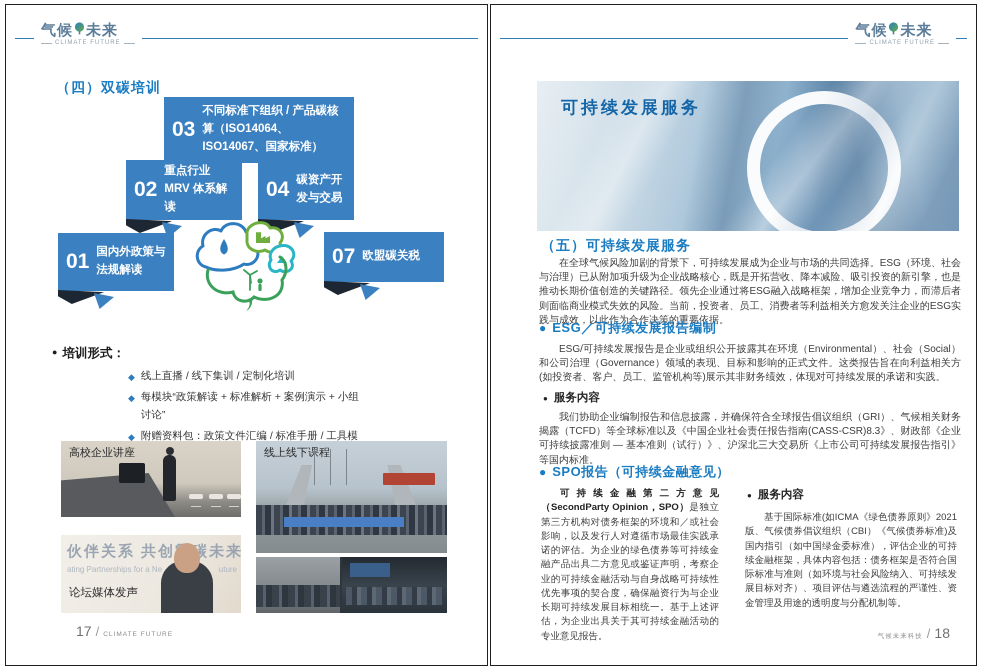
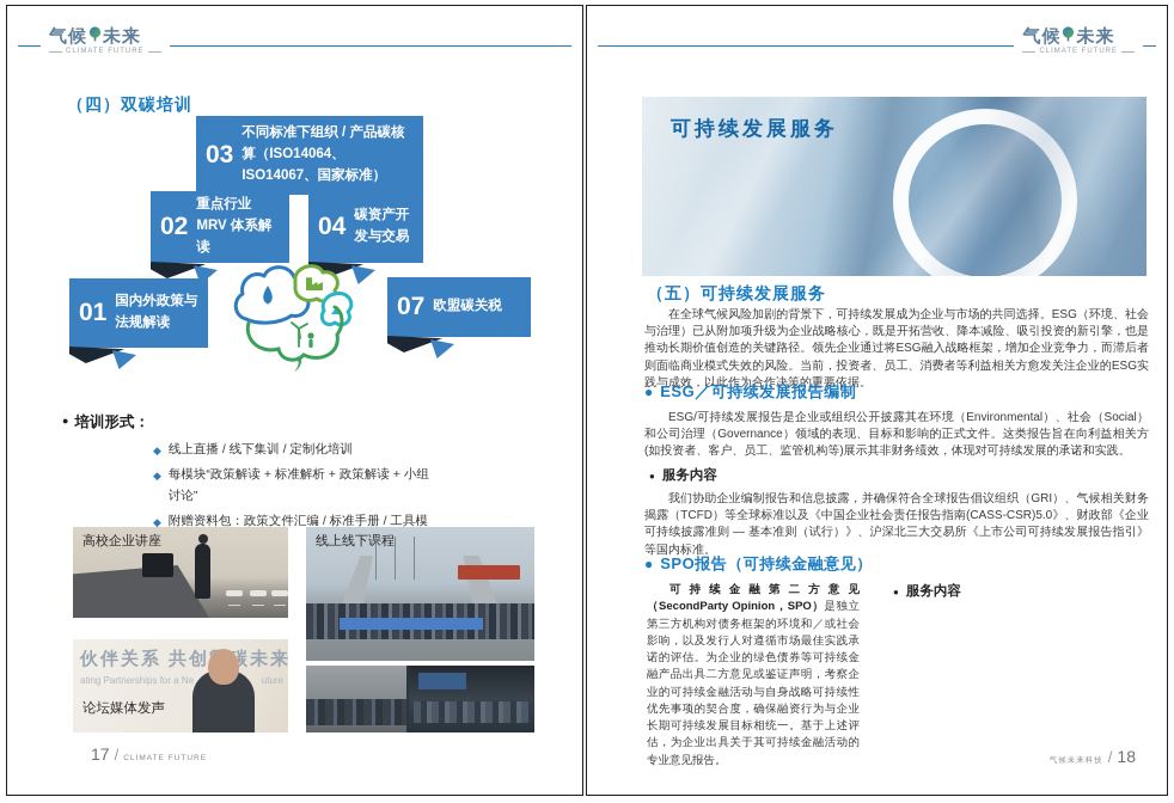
  气候
  未来
  （四）双碳培训
  03
  不同标准下组织 / 产品碳核算（ISO14064、ISO14067、国家标准）
  02
  重点行业 MRV 体系解读
  04
  碳资产开发与交易
  01
  国内外政策与法规解读
  07
  欧盟碳关税
  ● 培训形式：
  ◆
  线上直播 / 线下集训 / 定制化培训
  ◆
- 每模块“政策解读 + 标准解析 + 案例演示 + 小组讨论”
+ 每模块“政策解读 + 标准解析 + 政策解读 + 小组讨论”
  ◆
  附赠资料包：政策文件汇编 / 标准手册 / 工具模
  高校企业讲座
  线上线下程
  伙伴关系 共创碳未来
  ating Partnerships for a Ne
  uture
  论坛媒体发声
  17
  /
  气候
  未来
  可持续发展服务
  （五）可持续发展服务
  在全球气候风险加剧的背景下，可持续发展成为企业与市场的共同选择。ESG（环境、社会与治理）已从附加项升级为企业战略核心，既是开拓营收、降本减险、吸引投资的新引擎，也是推动长期价值创造的关键路径。领先企业通过将ESG融入战略框架，增加企业竞争力，而滞后者则面临商业模式失效的风险。当前，投资者、员工、消费者等利益相关方愈发关注企业的ESG实践与成效，以此作为合作决策的重要依据。
  ●
  ESG／可持续发展报告编制
  ESG/可持续发展报告是企业或组织公开披露其在环境（Environmental）、社会（Social）和公司治理（Governance）领域的表现、目标和影响的正式文件。这类报告旨在向利益相关方(如投资者、客户、员工、监管机构等)展示其非财务绩效，体现对可持续发展的承诺和实践。
  ●
  服务内容
- 我们协助企业编制报告和信息披露，并确保符合全球报告倡议组织（GRI）、气候相关财务揭露（TCFD）等全球标准以及《中国企业社会责任报告指南(CASS-CSR)8.3》、财政部《企业可持续披露准则 — 基本准则（试行）》、沪深北三大交易所《上市公司可持续发展报告指引》等国内标准。
+ 我们协助企业编制报告和信息披露，并确保符合全球报告倡议组织（GRI）、气候相关财务揭露（TCFD）等全球标准以及《中国企业社会责任报告指南(CASS-CSR)5.0》、财政部《企业可持续披露准则 — 基本准则（试行）》、沪深北三大交易所《上市公司可持续发展报告指引》等国内标准。
  ●
  SPO报告（可持续金融意见）
  可持续金融第二方意见（SecondParty Opinion，SPO）是独立第三方机构对债务框架的环境和／或社会影响，以及发行人对遵循市场最佳实践承诺的评估。为企业的绿色债券等可持续金融产品出具二方意见或鉴证声明，考察企业的可持续金融活动与自身战略可持续性优先事项的契合度，确保融资行为与企业长期可持续发展目标相统一。基于上述评估，为企业出具关于其可持续金融活动的专业意见报告。
  ●
  服务内容
- 基于国际标准(如ICMA《绿色债券原则》2021版、气候债券倡议组织（CBI）《气候债券标准)及国内指引（如中国绿金委标准），评估企业的可持续金融框架，具体内容包括：债务框架是否符合国际标准与准则（如环境与社会风险纳入、可持续发展目标对齐）、项目评估与遴选流程的严谨性、资金管理及用途的透明度与分配机制等。
  /
  18
